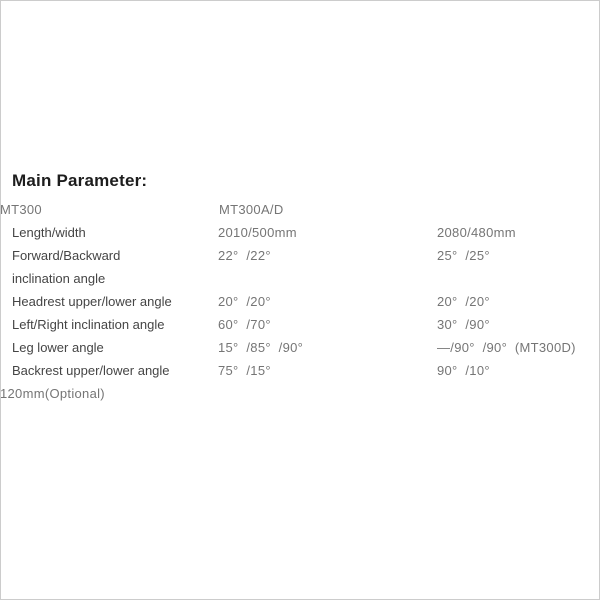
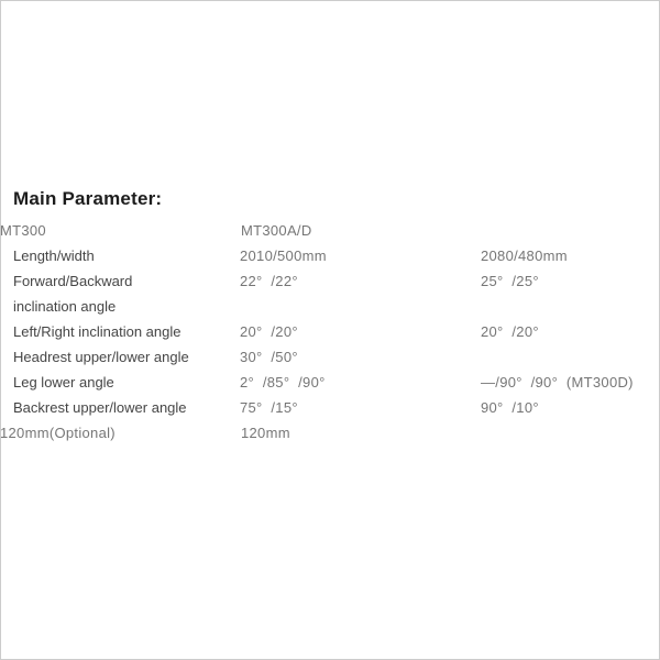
  Main Parameter:
  MT300
  MT300A/D
  Length/width
  2010/500mm
  2080/480mm
  Forward/Backward
  inclination angle
  22° /22°
  25° /25°
- Headrest upper/lower angle
+ Left/Right inclination angle
  20° /20°
  20° /20°
- Left/Right inclination angle
+ Headrest upper/lower angle
- 60° /70°
- 30° /90°
+ 30° /50°
  Leg lower angle
- 15° /85° /90°
+ 2° /85° /90°
  —/90° /90° (MT300D)
  Backrest upper/lower angle
  75° /15°
  90° /10°
  120mm(Optional)
+ 120mm
